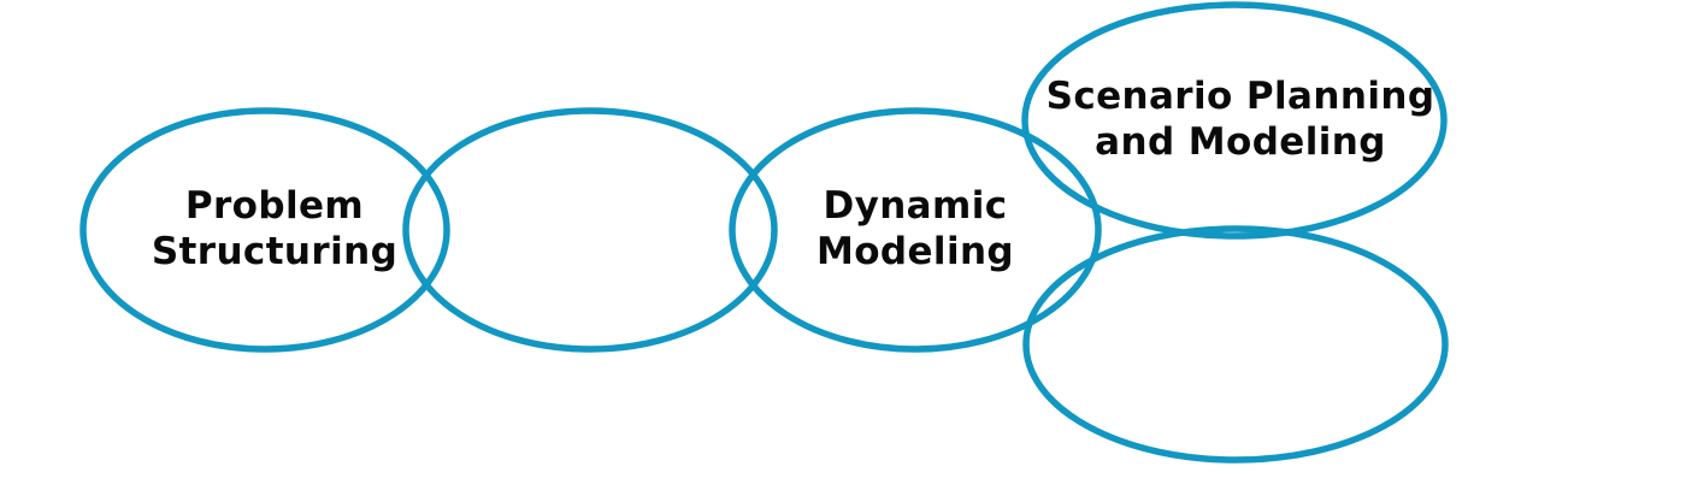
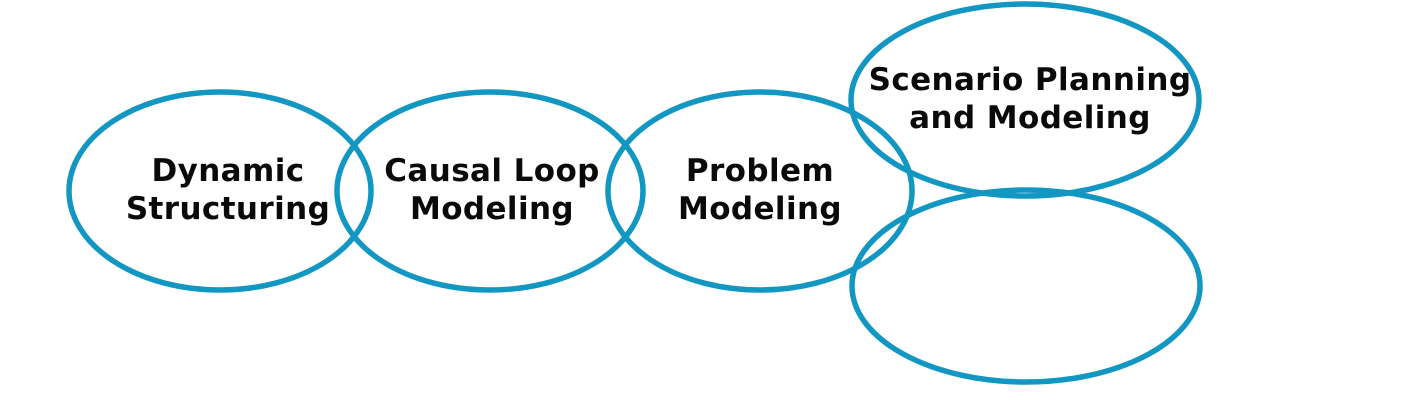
- Problem Structuring
+ Dynamic Structuring
+ Causal Loop Modeling
- Dynamic Modeling
+ Problem Modeling
  Scenario Planning and Modeling
